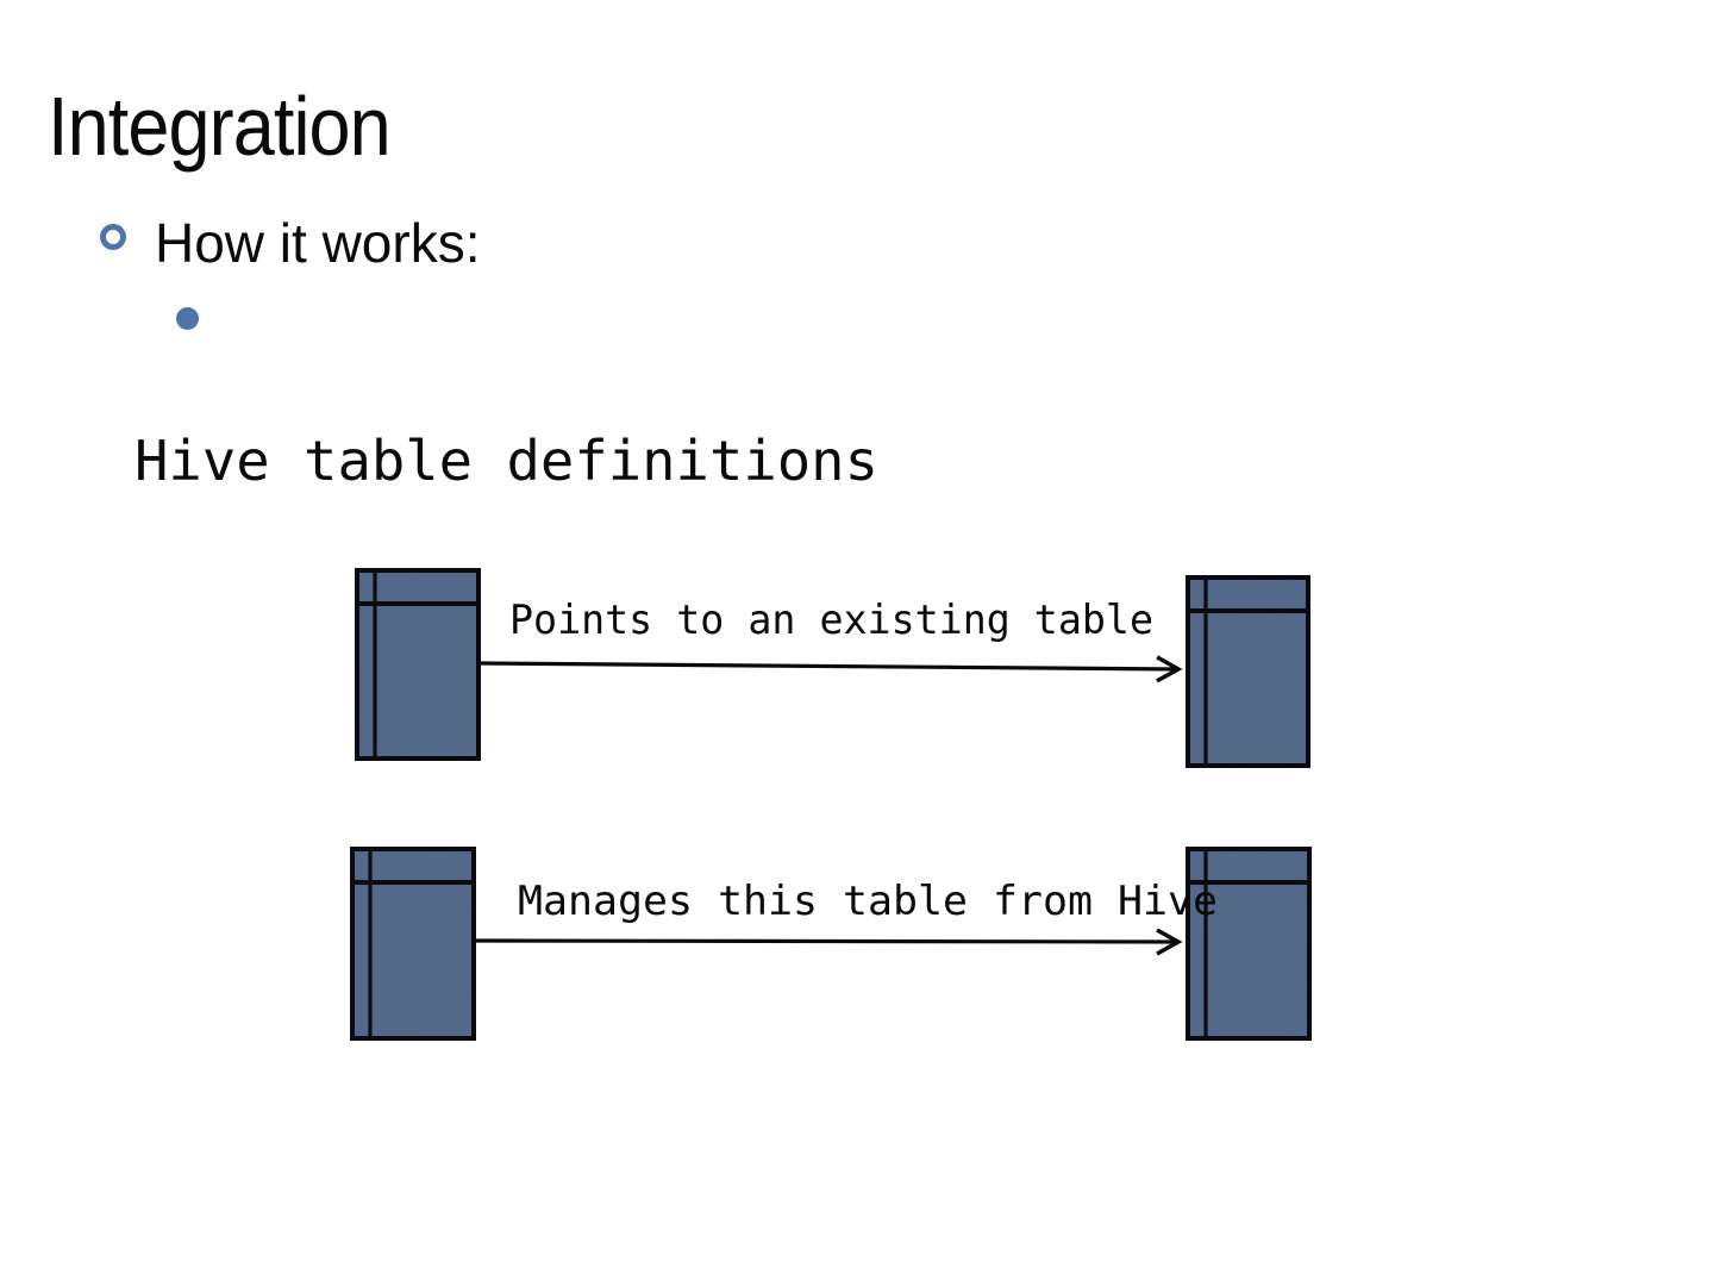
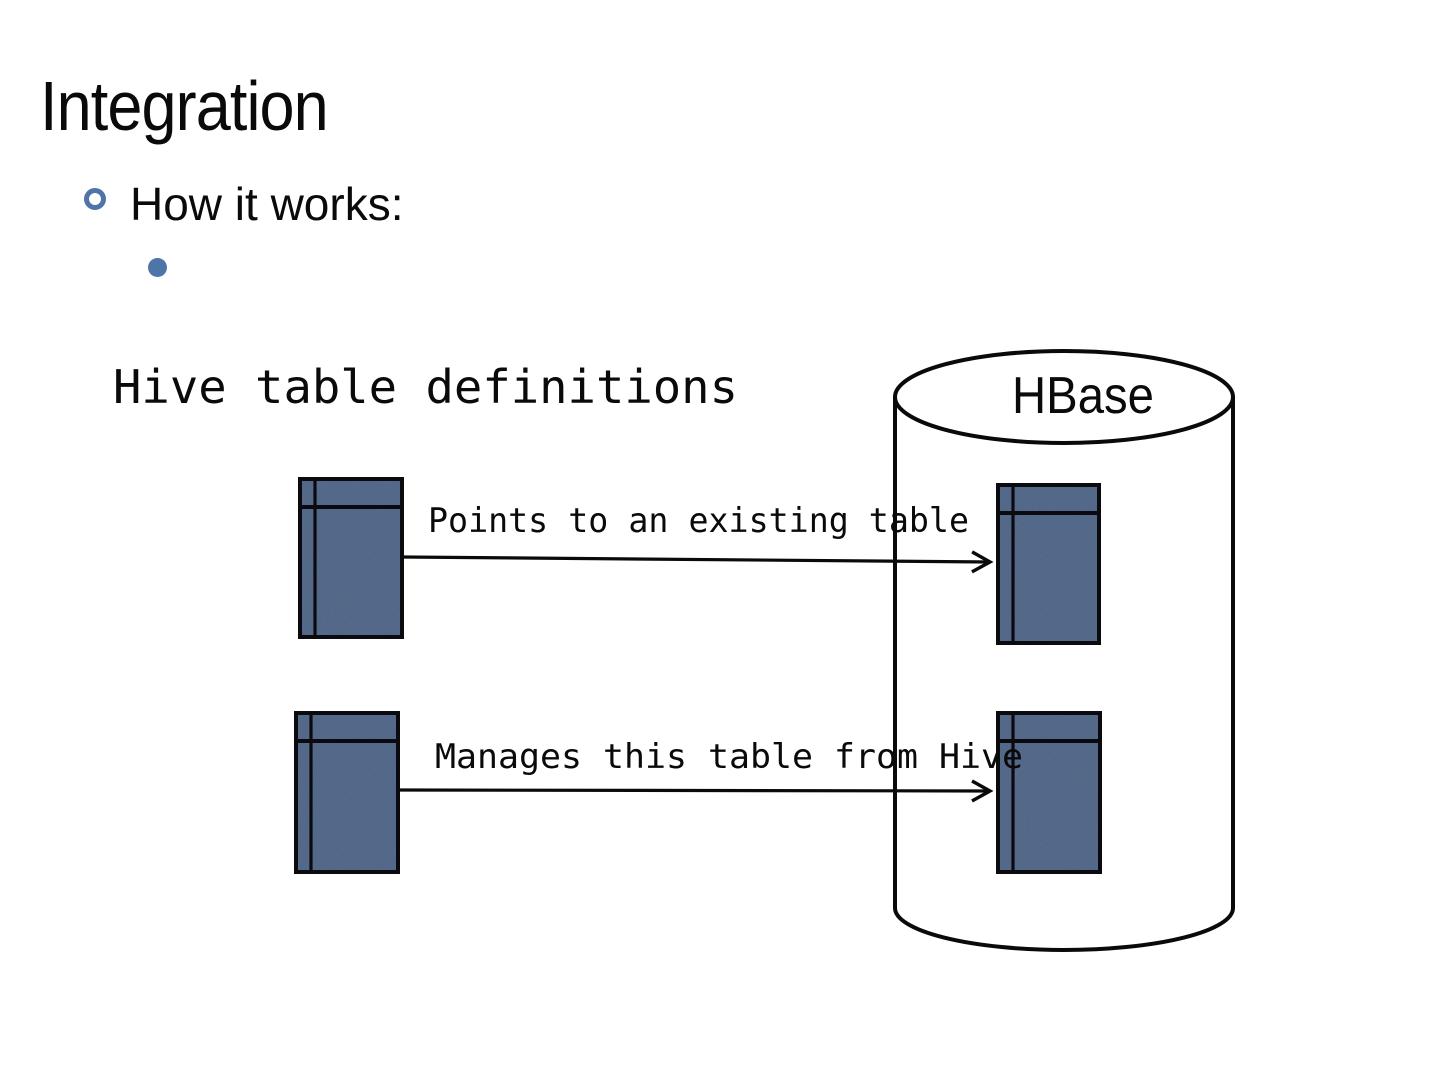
  Integration
  How it works:
  Hive table definitions
+ HBase
  Points to an existing table
  Manages this table from Hive
